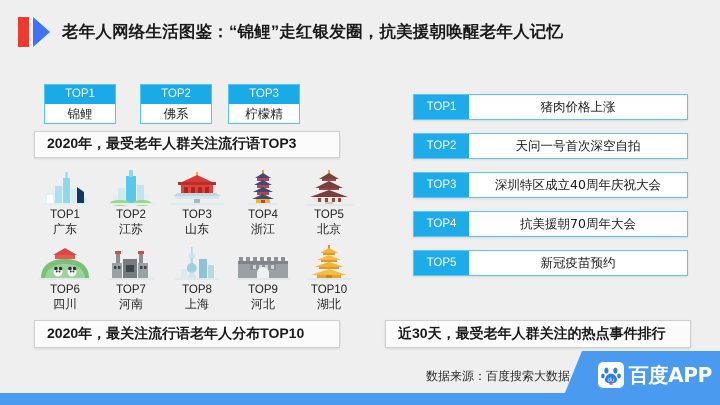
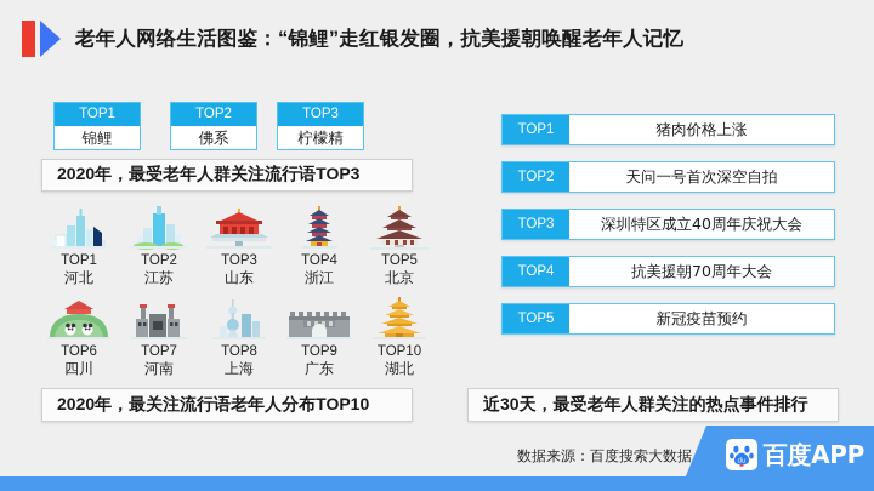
  老年人网络生活图鉴：“锦鲤”走红银发圈，抗美援朝唤醒老年人记忆
  TOP1
  锦鲤
  TOP2
  佛系
  TOP3
  柠檬精
  2020年，最受老年人群关注流行语TOP3
  TOP1
- 广东
+ 河北
  TOP2
  江苏
  TOP3
  山东
  TOP4
  浙江
  TOP5
  北京
  TOP6
  四川
  TOP7
  河南
  TOP8
  上海
  TOP9
- 河北
+ 广东
  TOP10
  湖北
  2020年，最关注流行语老年人分布TOP10
  TOP1
  猪肉价格上涨
  TOP2
  天问一号首次深空自拍
  TOP3
  深圳特区成立40周年庆祝大会
  TOP4
  抗美援朝70周年大会
  TOP5
  新冠疫苗预约
  近30天，最受老年人群关注的热点事件排行
  数据来源：百度搜索大数据
  百度APP
